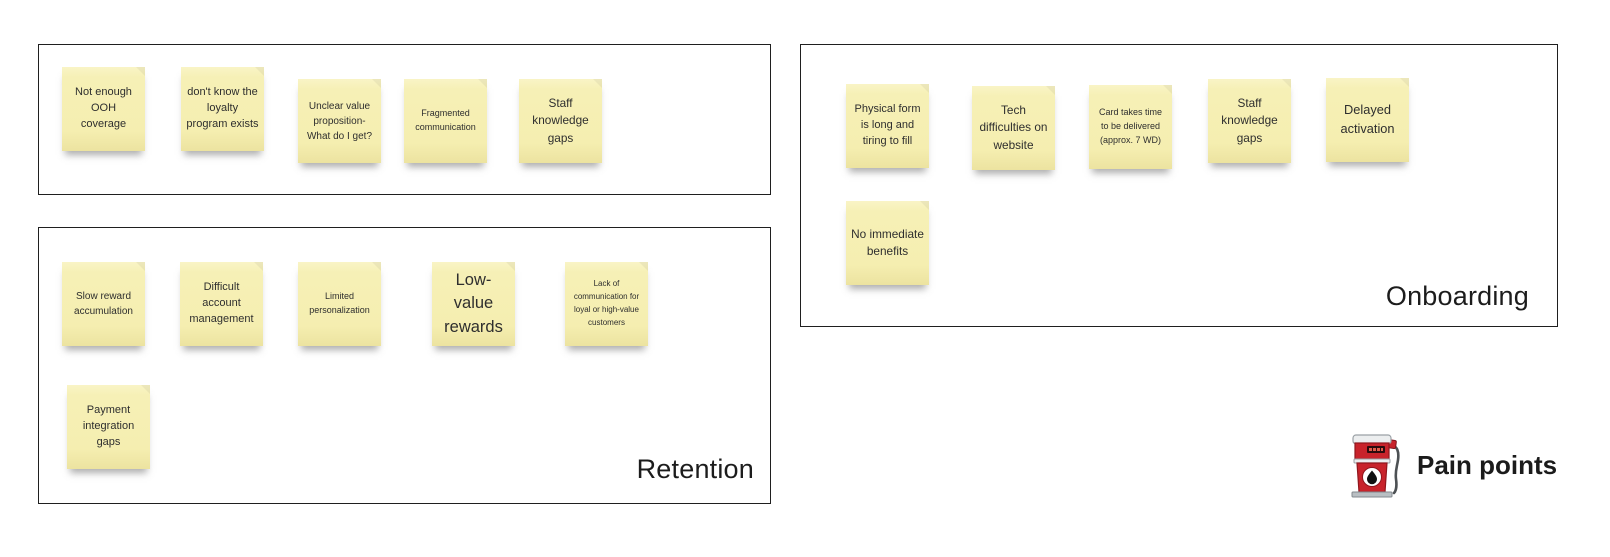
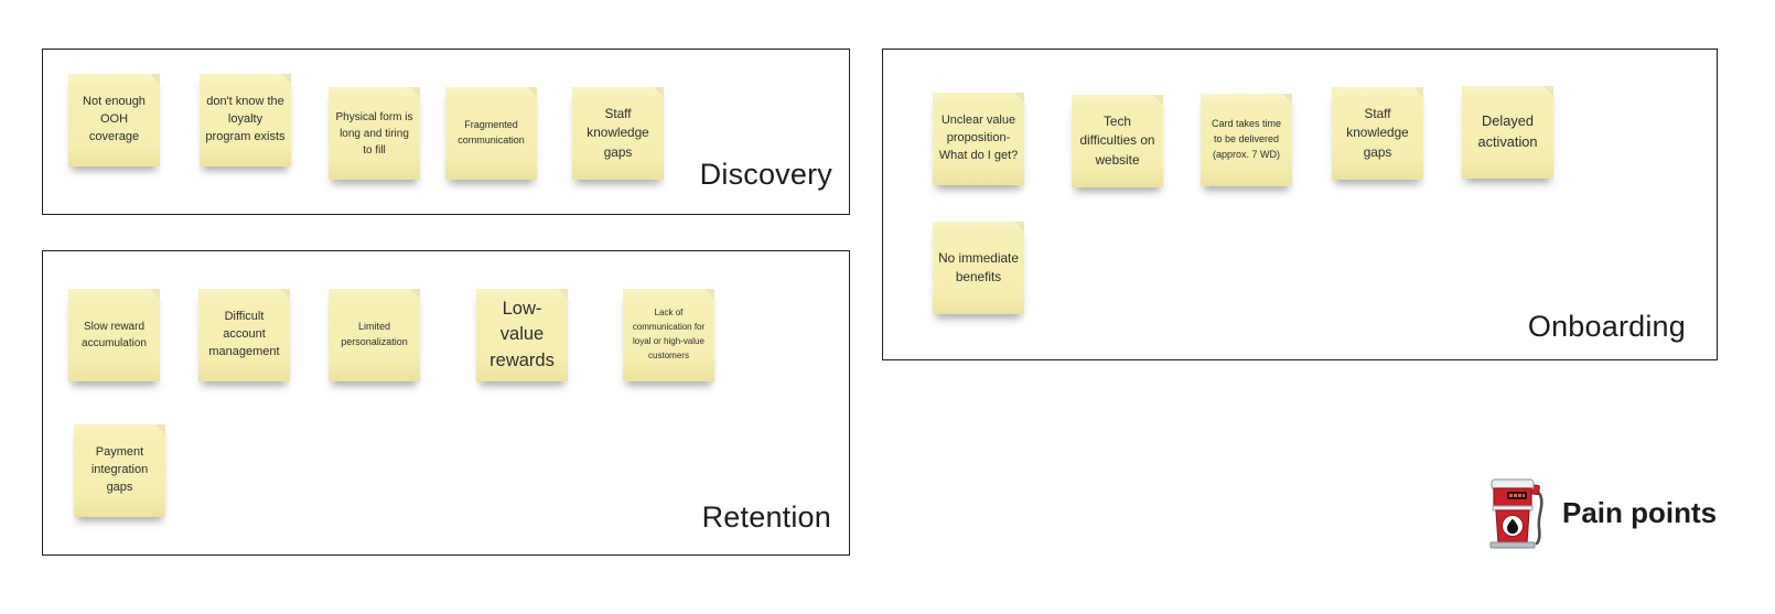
  Not enough OOH coverage
  don't know the loyalty program exists
- Unclear value proposition- What do I get?
+ Physical form is long and tiring to fill
  Fragmented communication
  Staff knowledge gaps
+ Discovery
  Slow reward accumulation
  Difficult account management
  Limited personalization
  Low-value rewards
  Lack of communication for loyal or high-value customers
  Payment integration gaps
  Retention
- Physical form is long and tiring to fill
+ Unclear value proposition- What do I get?
  Tech difficulties on website
  Card takes time to be delivered (approx. 7 WD)
  Staff knowledge gaps
  Delayed activation
  No immediate benefits
  Onboarding
  Pain points
